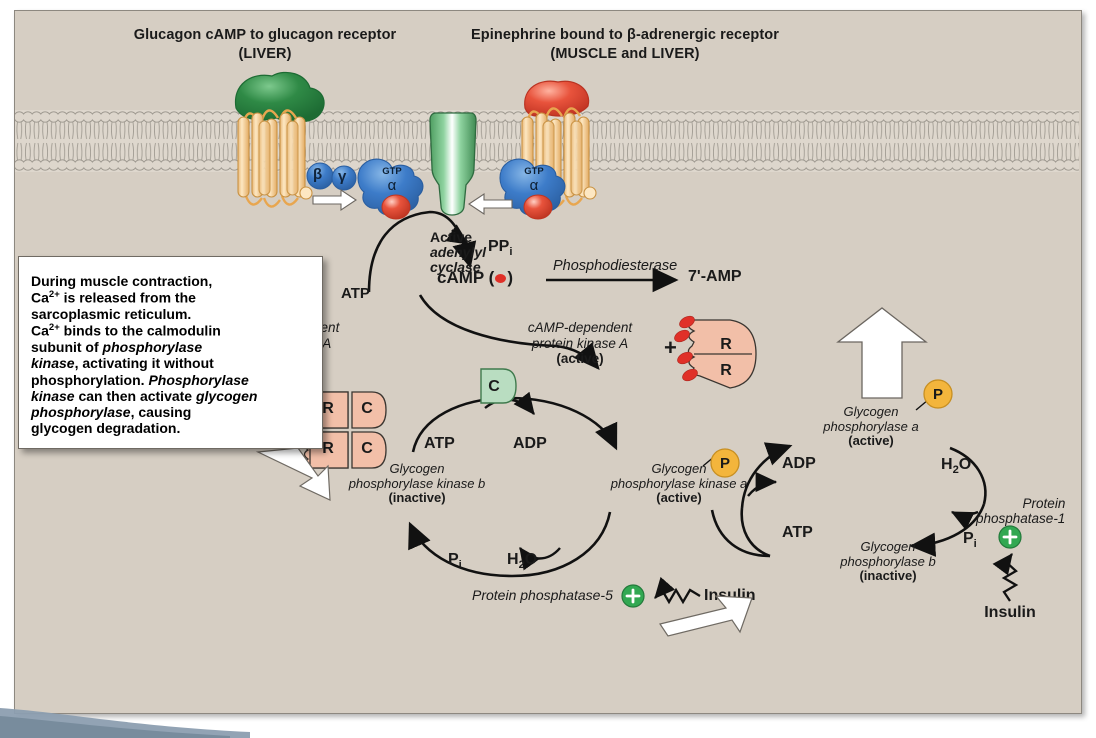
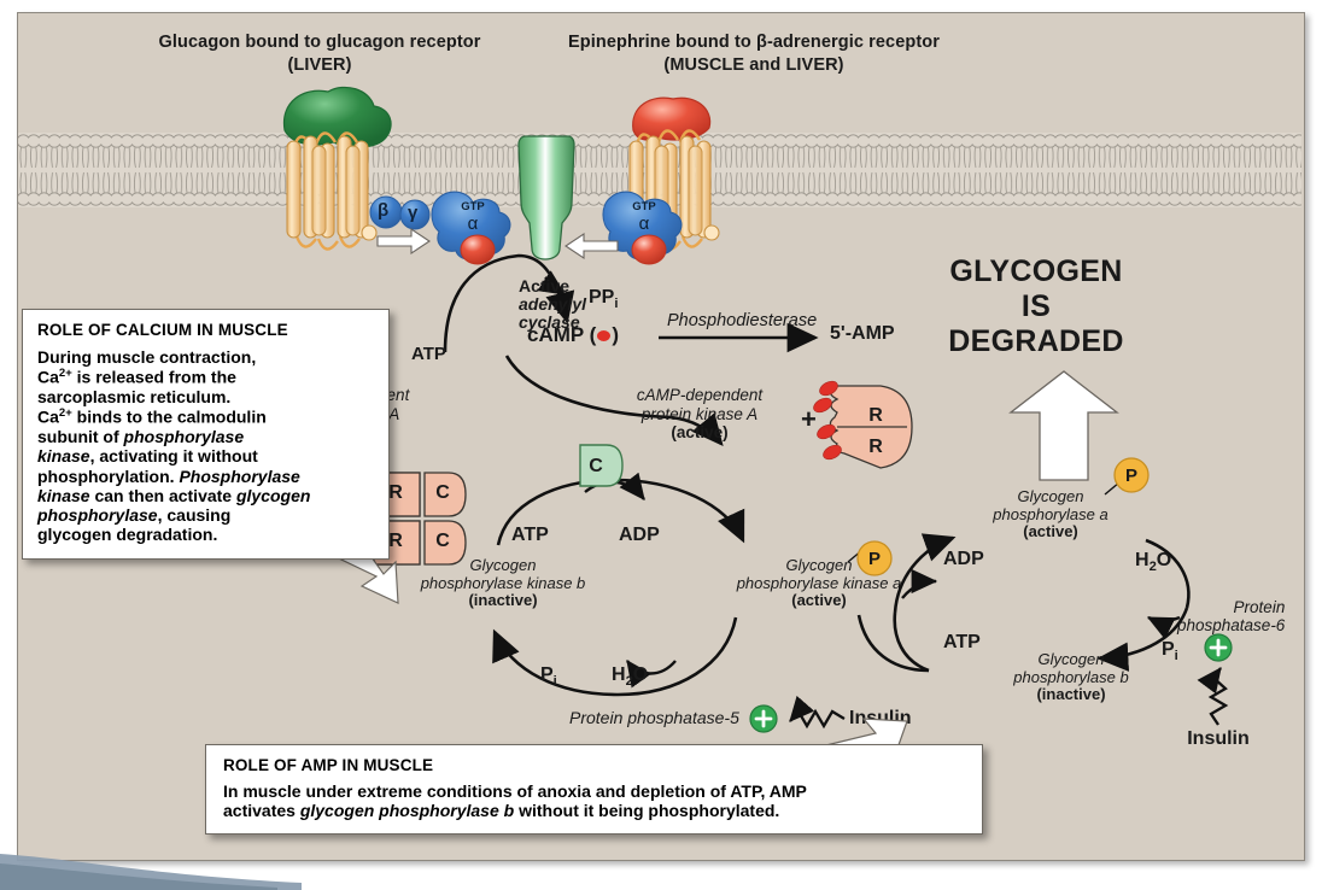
- Glucagon cAMP to glucagon receptor
+ Glucagon bound to glucagon receptor
  (LIVER)
  Epinephrine bound to β-adrenergic receptor
  (MUSCLE and LIVER)
  β
  γ
  GTP
  α
  GTP
  α
  ATP
  Active
  adenylyl
  cyclase
  PPi
  cAMP ( )
  Phosphodiesterase
- 7'-AMP
+ 5'-AMP
  cAMP-dependent
  protein kinase A
  (active)
  +
  R
  C
  R
  C
  R
  R
+ GLYCOGEN
+ IS
+ DEGRADED
  ATP
  ADP
  H2O
  Pi
  C
  Glycogen
  phosphorylase kinase b
  (inactive)
  Glycogen
  phosphorylase kinase a
  (active)
  P
  Protein phosphatase-5
  Insulin
  ADP
  ATP
  H2O
  Pi
  Glycogen
  phosphorylase a
  (active)
  Glycogen
  phosphorylase b
  (inactive)
  P
  Protein
- phosphatase-1
+ phosphatase-6
  Insulin
+ ROLE OF CALCIUM IN MUSCLE
  During muscle contraction,
  Ca2+ is released from the
  sarcoplasmic reticulum.
  Ca2+ binds to the calmodulin
  subunit of phosphorylase
  kinase, activating it without
  phosphorylation. Phosphorylase
  kinase can then activate glycogen
  phosphorylase, causing
  glycogen degradation.
+ ROLE OF AMP IN MUSCLE
+ In muscle under extreme conditions of anoxia and depletion of ATP, AMP
+ activates glycogen phosphorylase b without it being phosphorylated.
